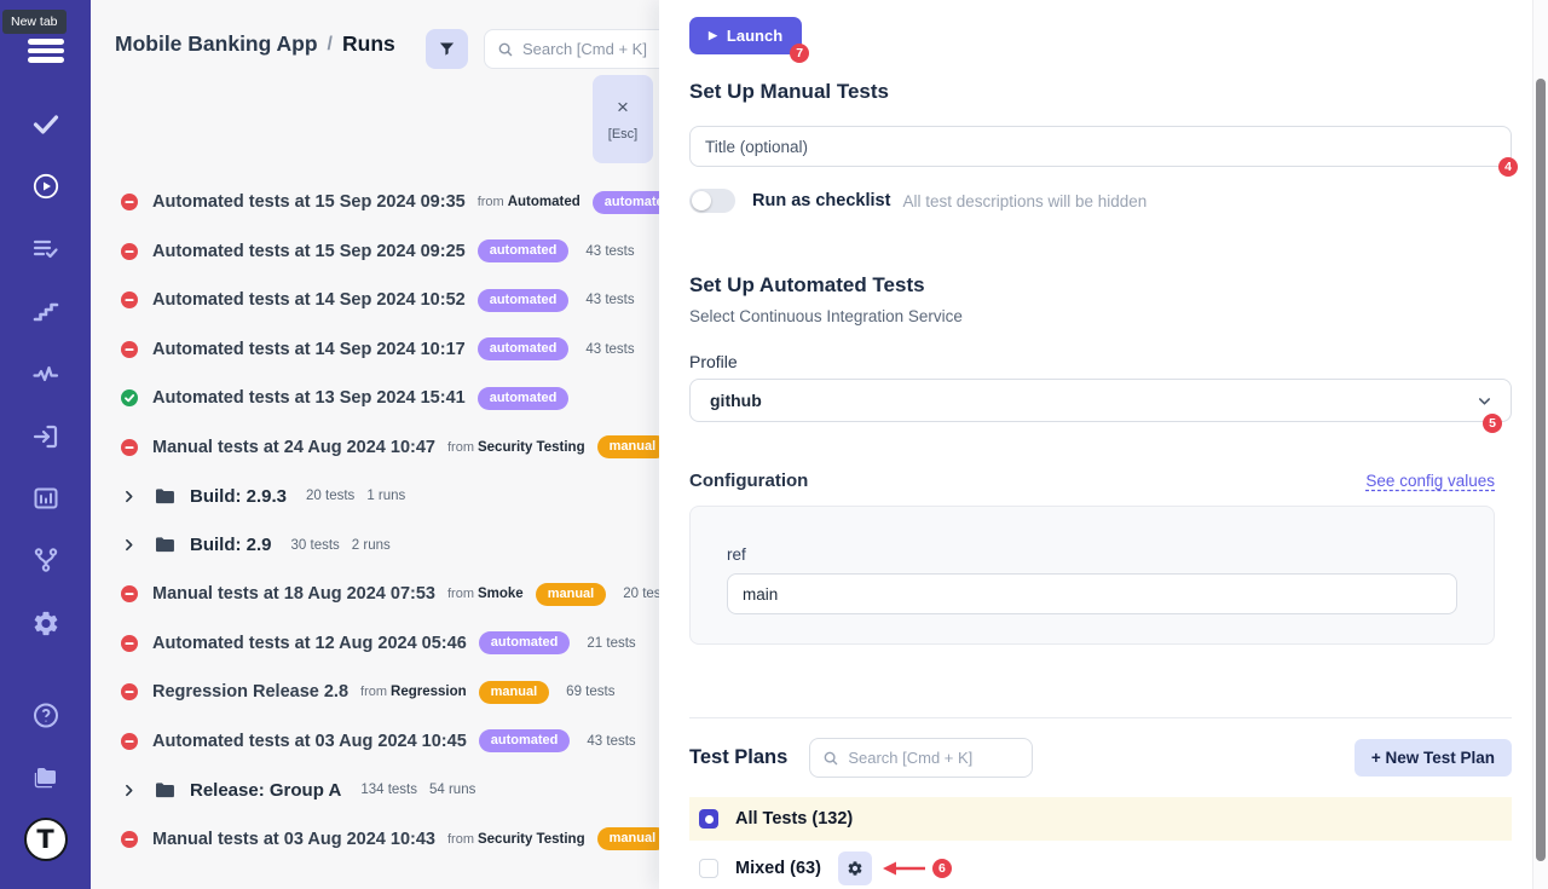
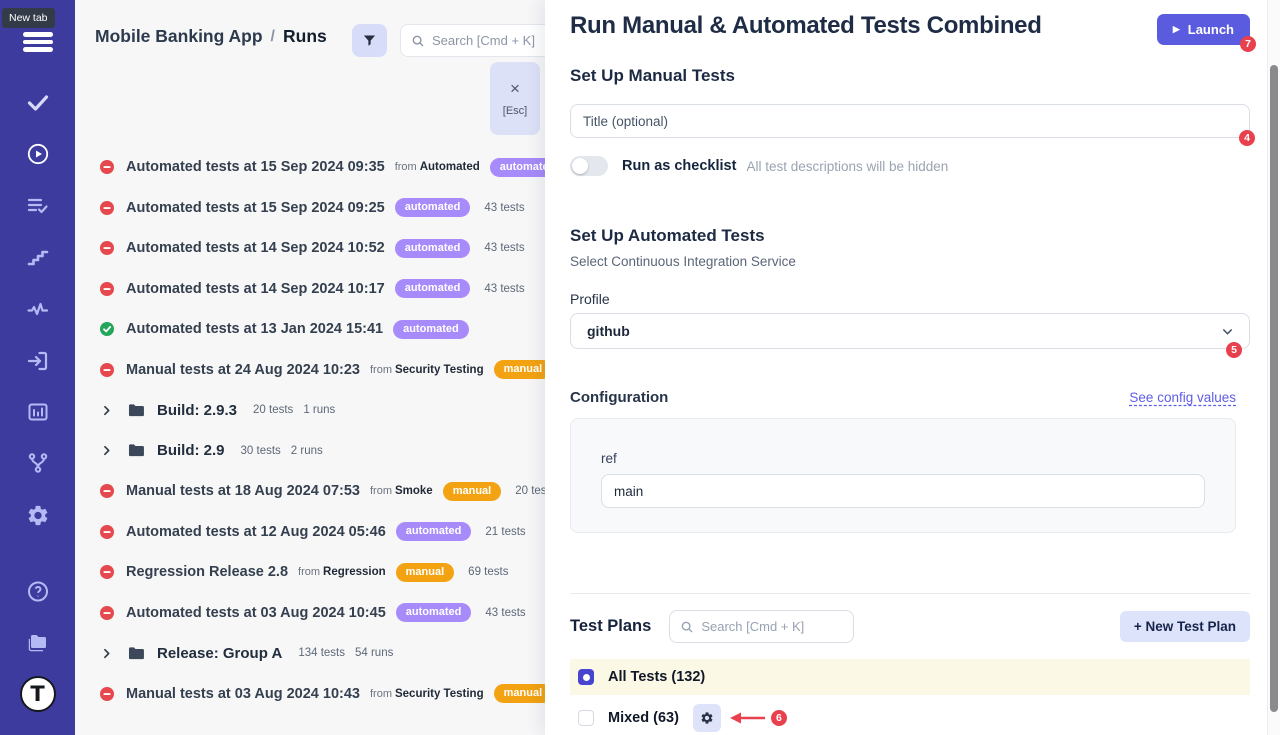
  New tab
  T
  Mobile Banking App
  /
  Runs
  Search [Cmd + K]
  ×
  [Esc]
  Automated tests at 15 Sep 2024 09:35
  from Automated
  automat
  Automated tests at 15 Sep 2024 09:25
  automated
  43 tests
  Automated tests at 14 Sep 2024 10:52
  automated
  43 tests
  Automated tests at 14 Sep 2024 10:17
  automated
  43 tests
- Automated tests at 13 Sep 2024 15:41
+ Automated tests at 13 Jan 2024 15:41
  automated
- Manual tests at 24 Aug 2024 10:47
+ Manual tests at 24 Aug 2024 10:23
  from Security Testing
  manual
  Build: 2.9.3
  20 tests
  1 runs
  Build: 2.9
  30 tests
  2 runs
  Manual tests at 18 Aug 2024 07:53
  from Smoke
  manual
  20 tes
  Automated tests at 12 Aug 2024 05:46
  automated
  21 tests
  Regression Release 2.8
  from Regression
  manual
  69 tests
  Automated tests at 03 Aug 2024 10:45
  automated
  43 tests
  Release: Group A
  134 tests
  54 runs
  Manual tests at 03 Aug 2024 10:43
  from Security Testing
  manual
+ Run Manual & Automated Tests Combined
  ▶
  Launch
  7
  Set Up Manual Tests
  Title (optional)
  4
  Run as checklist
  All test descriptions will be hidden
  Set Up Automated Tests
  Select Continuous Integration Service
  Profile
  github
  5
  Configuration
  See config values
  ref
  main
  Test Plans
  Search [Cmd + K]
  + New Test Plan
  All Tests (132)
  Mixed (63)
  6
